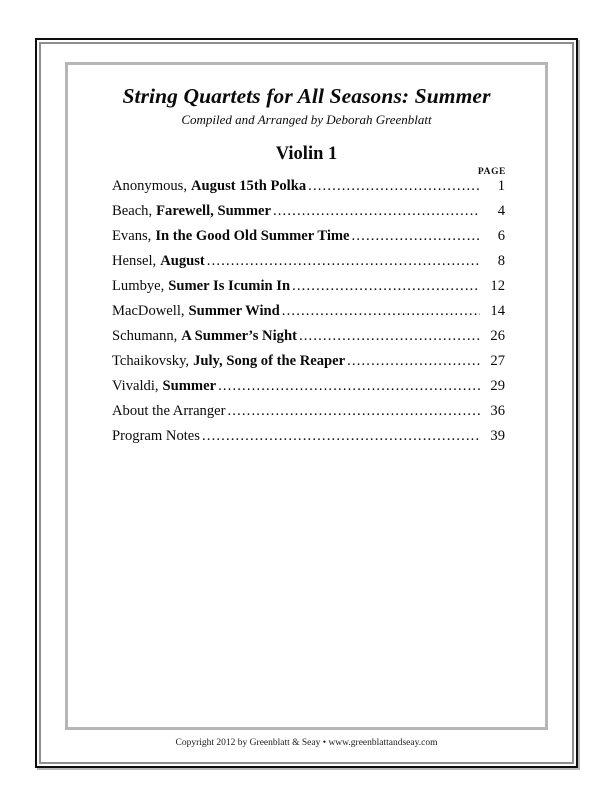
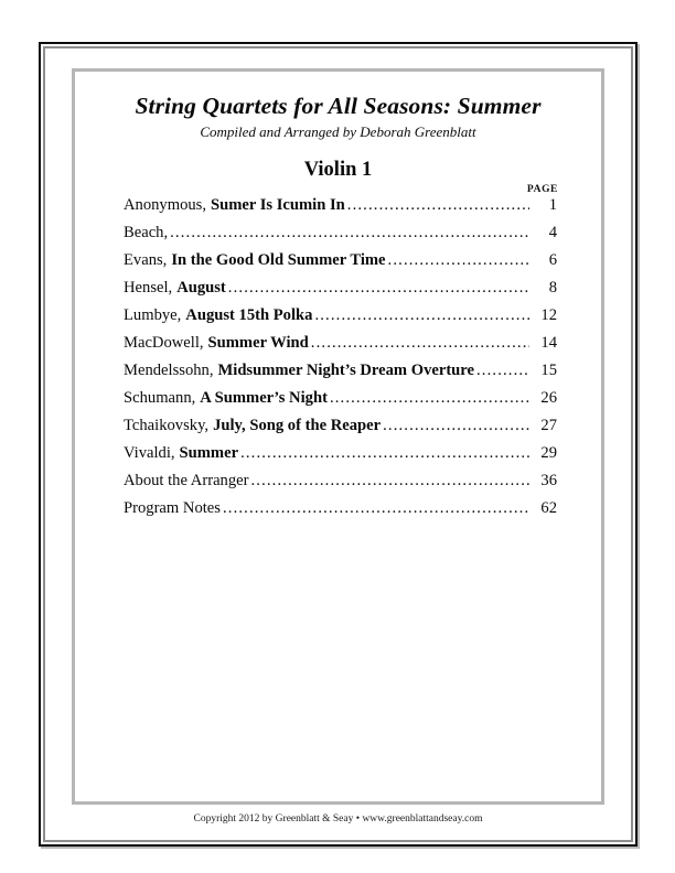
  String Quartets for All Seasons: Summer
  Compiled and Arranged by Deborah Greenblatt
  Violin 1
  PAGE
  Anonymous,
- August 15th Polka
+ Sumer Is Icumin In
  1
  Beach,
- Farewell, Summer
  4
  Evans,
  In the Good Old Summer Time
  6
  Hensel,
  August
  8
  Lumbye,
- Sumer Is Icumin In
+ August 15th Polka
  12
  MacDowell,
  Summer Wind
  14
+ Mendelssohn,
+ Midsummer Night’s Dream Overture
+ 15
  Schumann,
  A Summer’s Night
  26
  Tchaikovsky,
  July, Song of the Reaper
  27
  Vivaldi,
  Summer
  29
  About the Arranger
  36
  Program Notes
- 39
+ 62
  Copyright 2012 by Greenblatt & Seay • www.greenblattandseay.com
